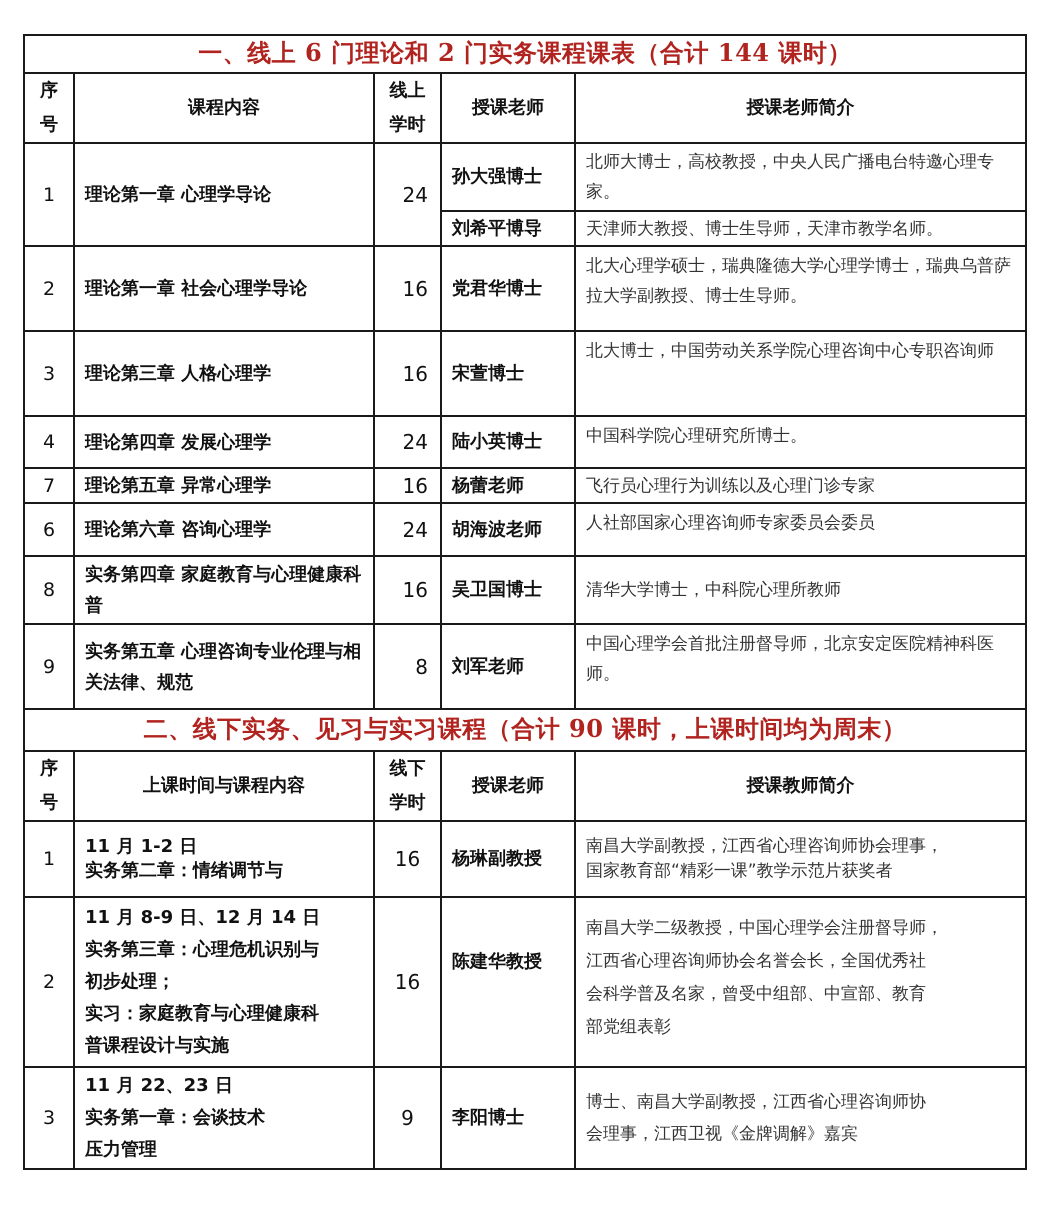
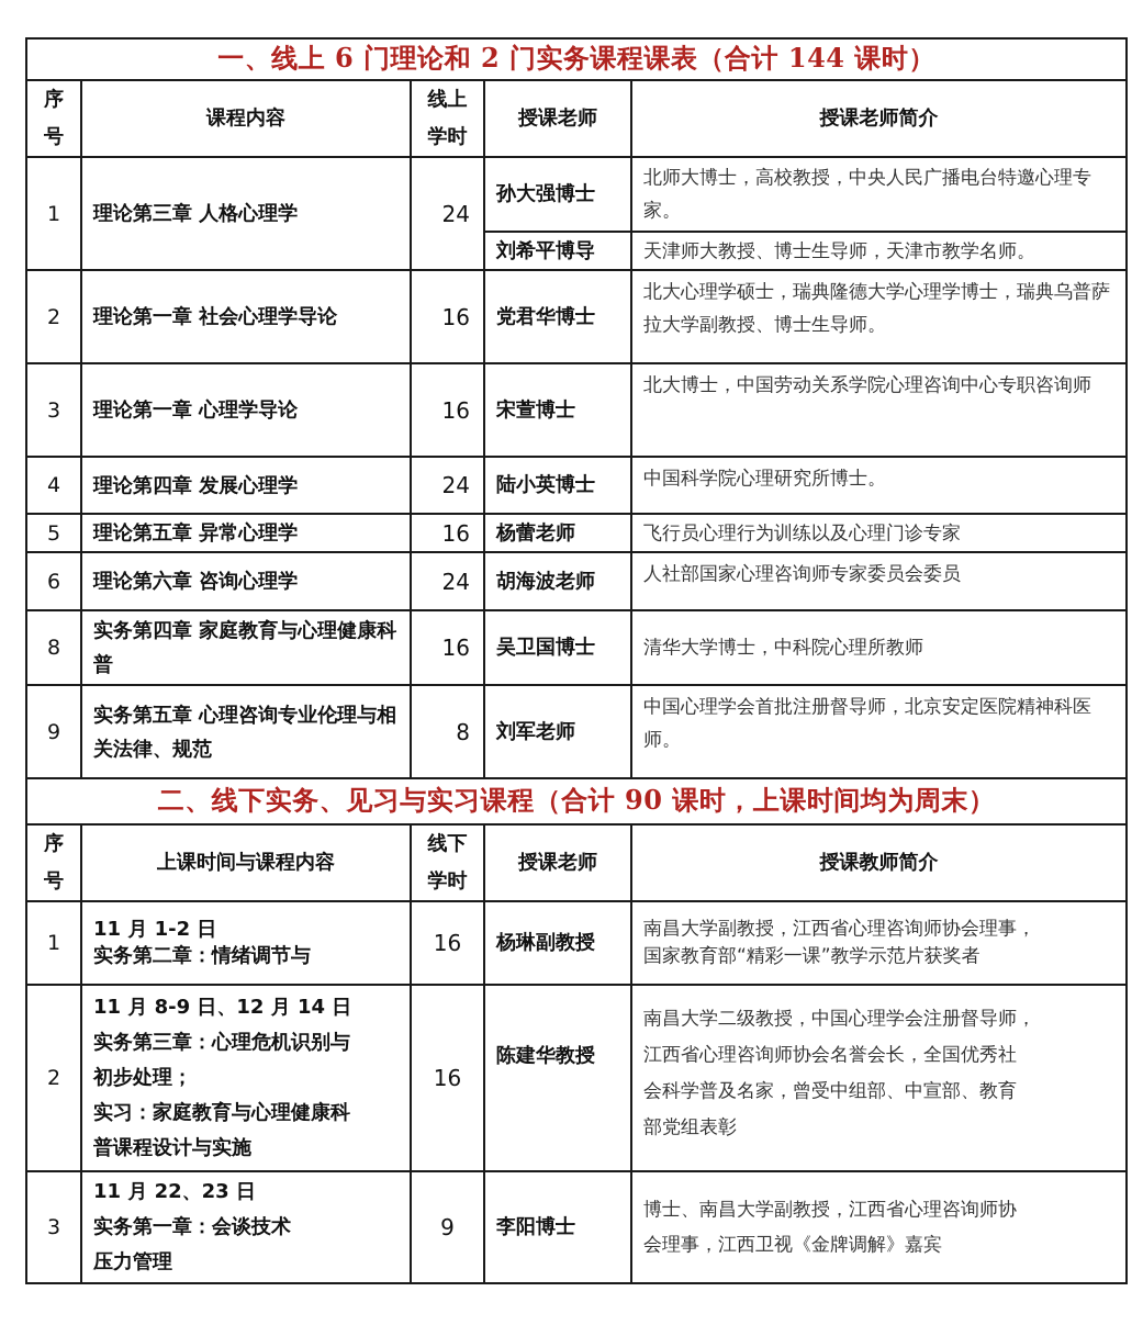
  一、线上 6 门理论和 2 门实务课程课表（合计 144 课时）
  序 号	课程内容	线上 学时	授课老师	授课老师简介
- 1	理论第一章 心理学导论	24	孙大强博士	北师大博士，高校教授，中央人民广播电台特邀心理专家。
+ 1	理论第三章 人格心理学	24	孙大强博士	北师大博士，高校教授，中央人民广播电台特邀心理专家。
  刘希平博导	天津师大教授、博士生导师，天津市教学名师。
  2	理论第一章 社会心理学导论	16	党君华博士	北大心理学硕士，瑞典隆德大学心理学博士，瑞典乌普萨拉大学副教授、博士生导师。
- 3	理论第三章 人格心理学	16	宋萱博士	北大博士，中国劳动关系学院心理咨询中心专职咨询师
+ 3	理论第一章 心理学导论	16	宋萱博士	北大博士，中国劳动关系学院心理咨询中心专职咨询师
  4	理论第四章 发展心理学	24	陆小英博士	中国科学院心理研究所博士。
- 7	理论第五章 异常心理学	16	杨蕾老师	飞行员心理行为训练以及心理门诊专家
+ 5	理论第五章 异常心理学	16	杨蕾老师	飞行员心理行为训练以及心理门诊专家
  6	理论第六章 咨询心理学	24	胡海波老师	人社部国家心理咨询师专家委员会委员
  8	实务第四章 家庭教育与心理健康科普	16	吴卫国博士	清华大学博士，中科院心理所教师
  9	实务第五章 心理咨询专业伦理与相关法律、规范	8	刘军老师	中国心理学会首批注册督导师，北京安定医院精神科医师。
  二、线下实务、见习与实习课程（合计 90 课时，上课时间均为周末）
  序 号	上课时间与课程内容	线下 学时	授课老师	授课教师简介
  1	11 月 1-2 日 实务第二章：情绪调节与	16	杨琳副教授	南昌大学副教授，江西省心理咨询师协会理事， 国家教育部“精彩一课”教学示范片获奖者
  2	11 月 8-9 日、12 月 14 日 实务第三章：心理危机识别与 初步处理； 实习：家庭教育与心理健康科 普课程设计与实施	16	陈建华教授	南昌大学二级教授，中国心理学会注册督导师， 江西省心理咨询师协会名誉会长，全国优秀社 会科学普及名家，曾受中组部、中宣部、教育 部党组表彰
  3	11 月 22、23 日 实务第一章：会谈技术 压力管理	9	李阳博士	博士、南昌大学副教授，江西省心理咨询师协 会理事，江西卫视《金牌调解》嘉宾
